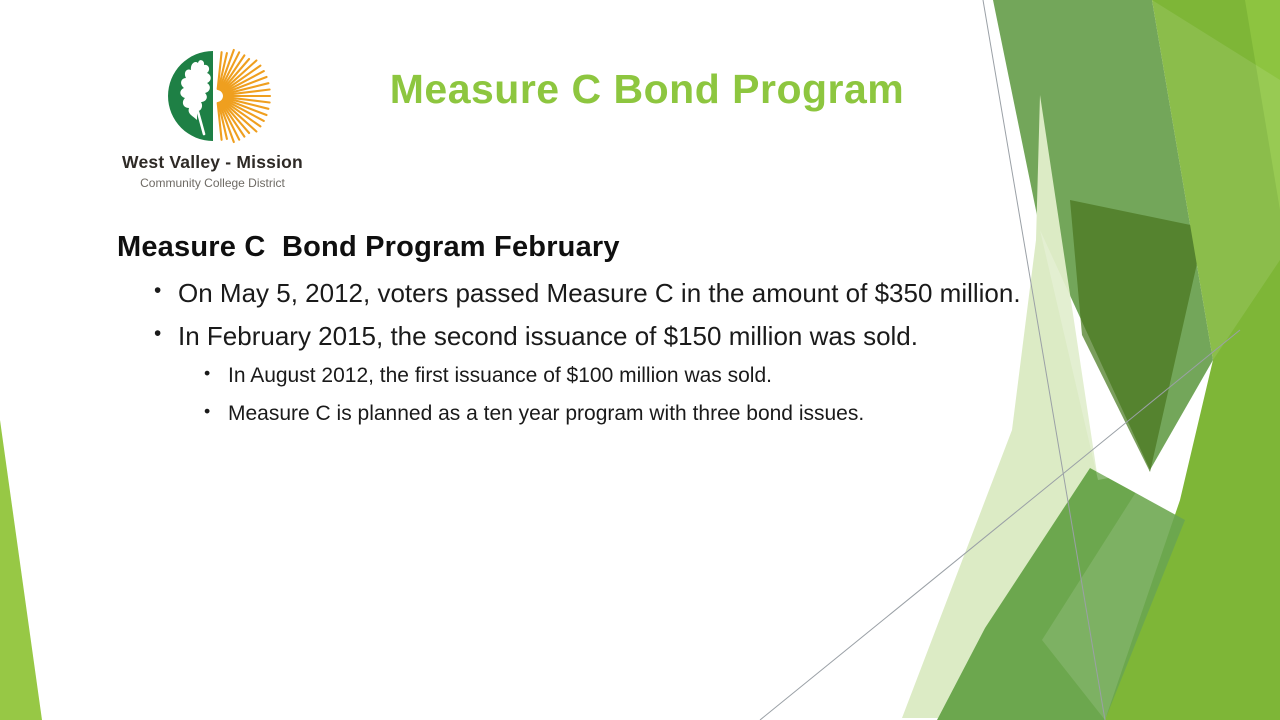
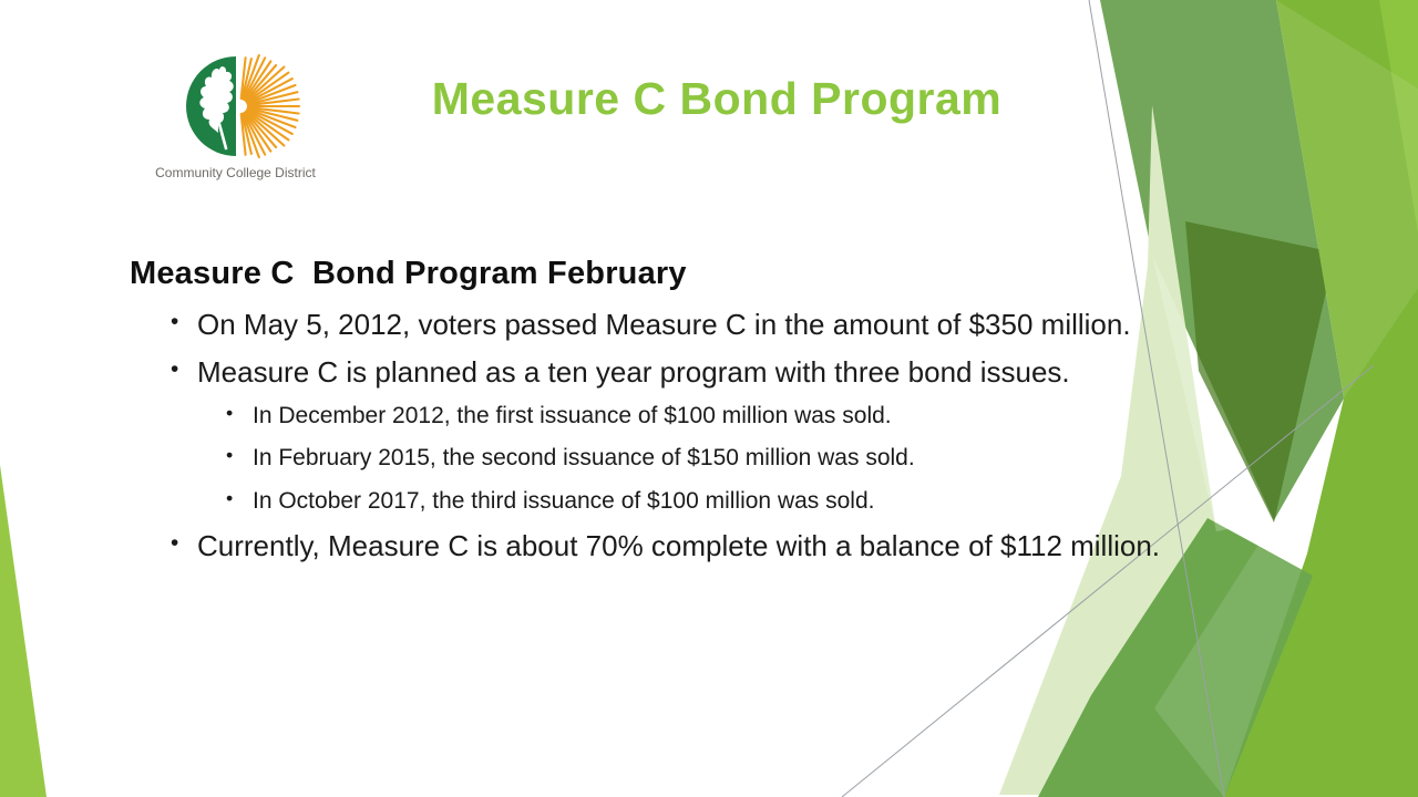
- West Valley - Mission
  Community College District
  Measure C Bond Program
  Measure C Bond Program February
  On May 5, 2012, voters passed Measure C in the amount of $350 million.
- In February 2015, the second issuance of $150 million was sold.
+ Measure C is planned as a ten year program with three bond issues.
- In August 2012, the first issuance of $100 million was sold.
+ In December 2012, the first issuance of $100 million was sold.
- Measure C is planned as a ten year program with three bond issues.
+ In February 2015, the second issuance of $150 million was sold.
+ In October 2017, the third issuance of $100 million was sold.
+ Currently, Measure C is about 70% complete with a balance of $112 million.
